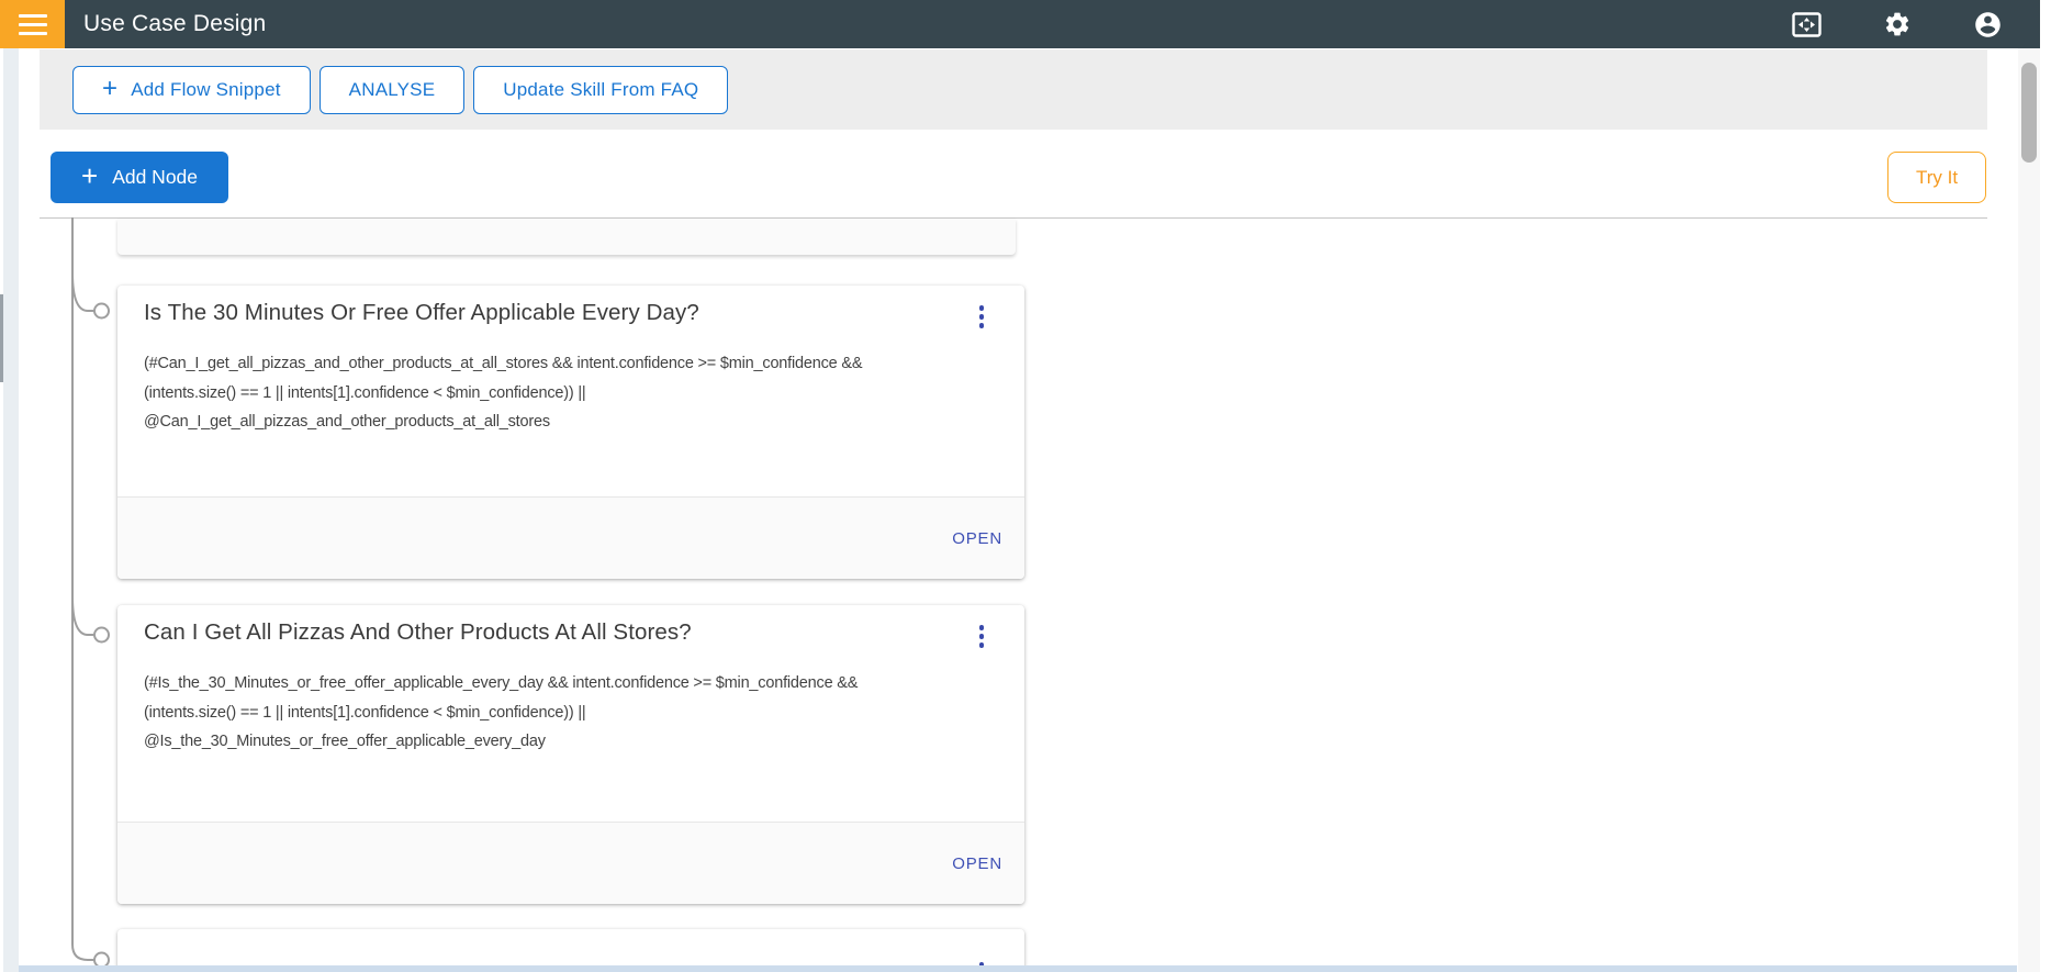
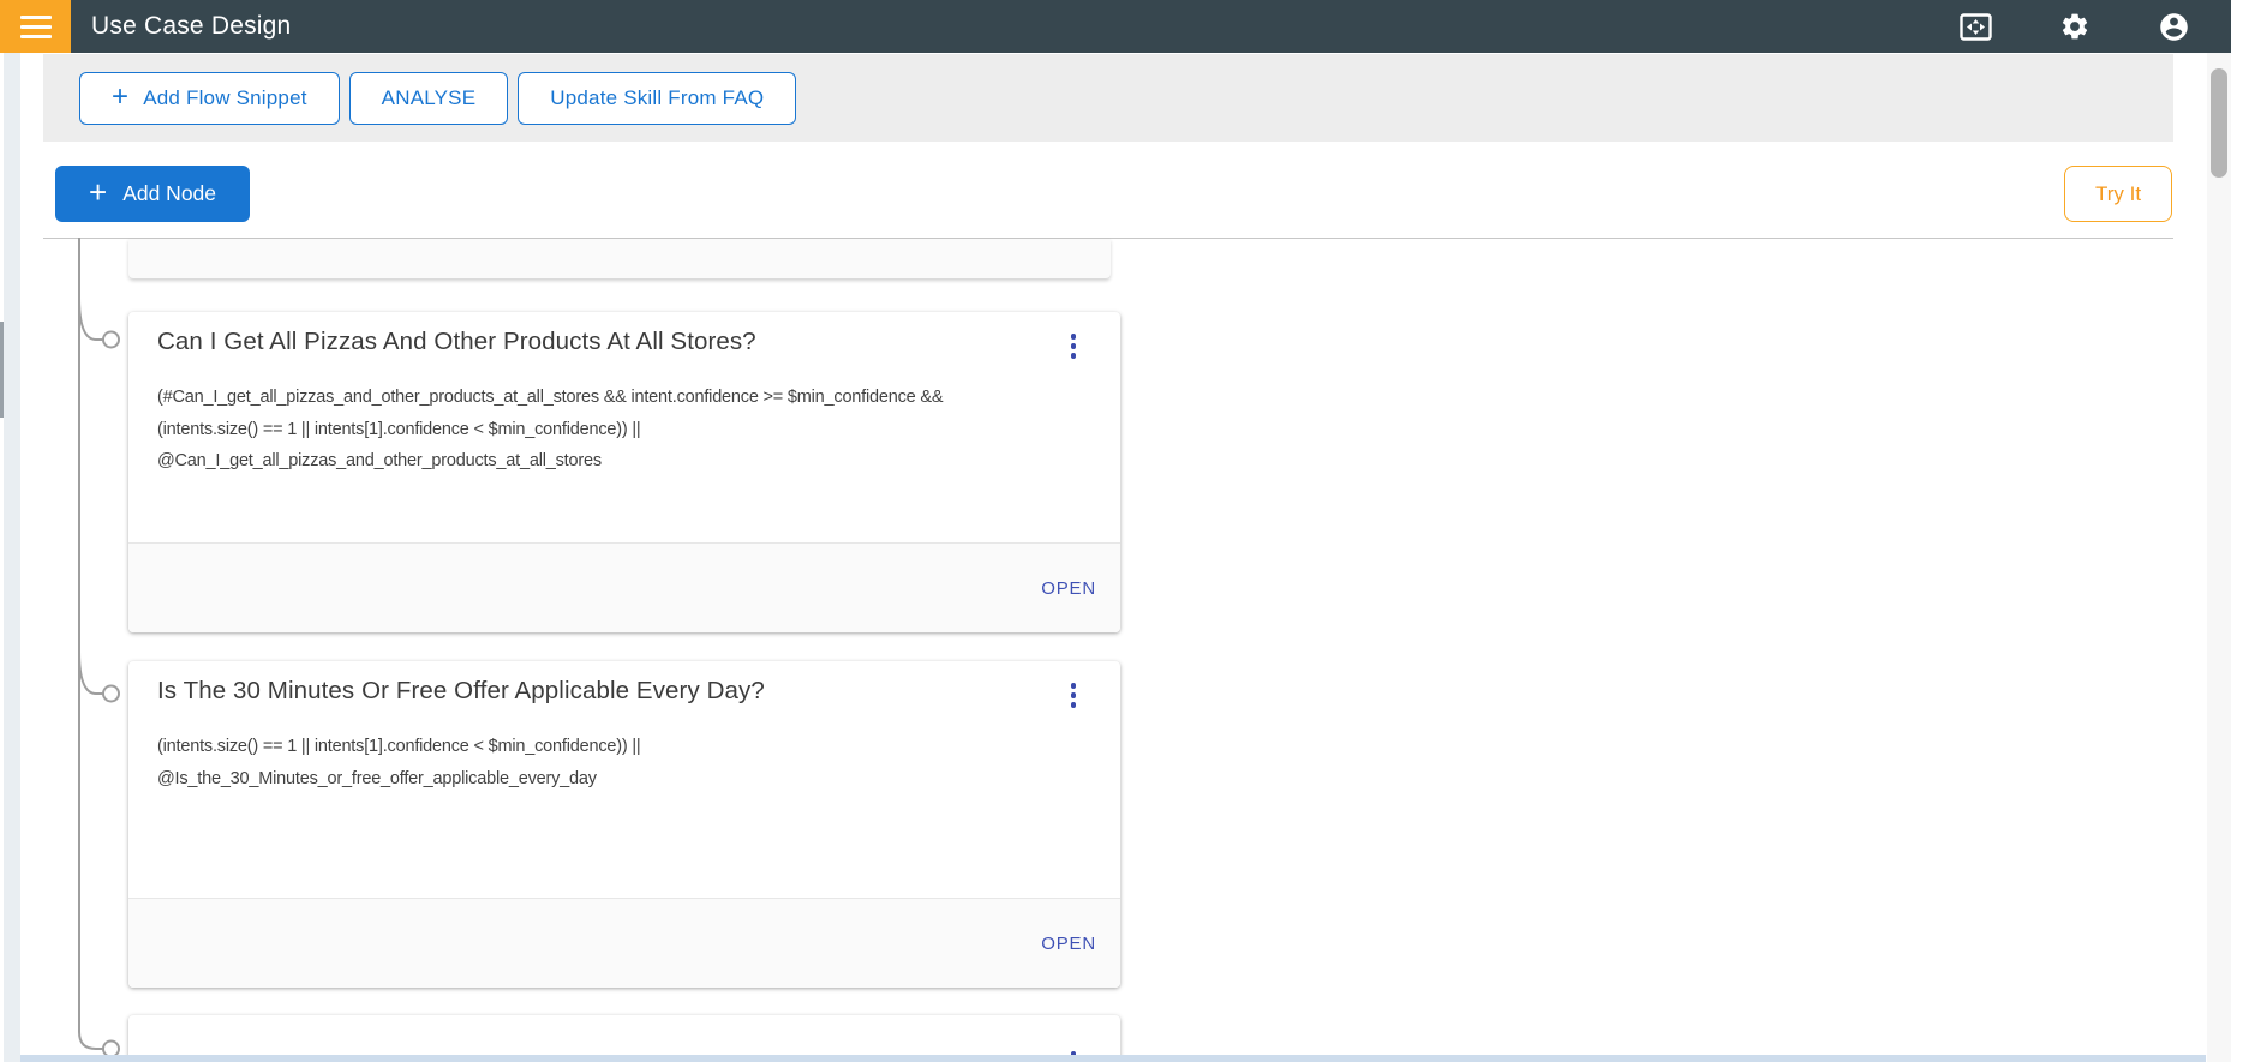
  Use Case Design
  +
  Add Flow Snippet
  ANALYSE
  Update Skill From FAQ
  +
  Add Node
  Try It
- Is The 30 Minutes Or Free Offer Applicable Every Day?
+ Can I Get All Pizzas And Other Products At All Stores?
  (#Can_I_get_all_pizzas_and_other_products_at_all_stores && intent.confidence >= $min_confidence &&
  (intents.size() == 1 || intents[1].confidence < $min_confidence)) ||
  @Can_I_get_all_pizzas_and_other_products_at_all_stores
  OPEN
- Can I Get All Pizzas And Other Products At All Stores?
+ Is The 30 Minutes Or Free Offer Applicable Every Day?
- (#Is_the_30_Minutes_or_free_offer_applicable_every_day && intent.confidence >= $min_confidence &&
  (intents.size() == 1 || intents[1].confidence < $min_confidence)) ||
  @Is_the_30_Minutes_or_free_offer_applicable_every_day
  OPEN
